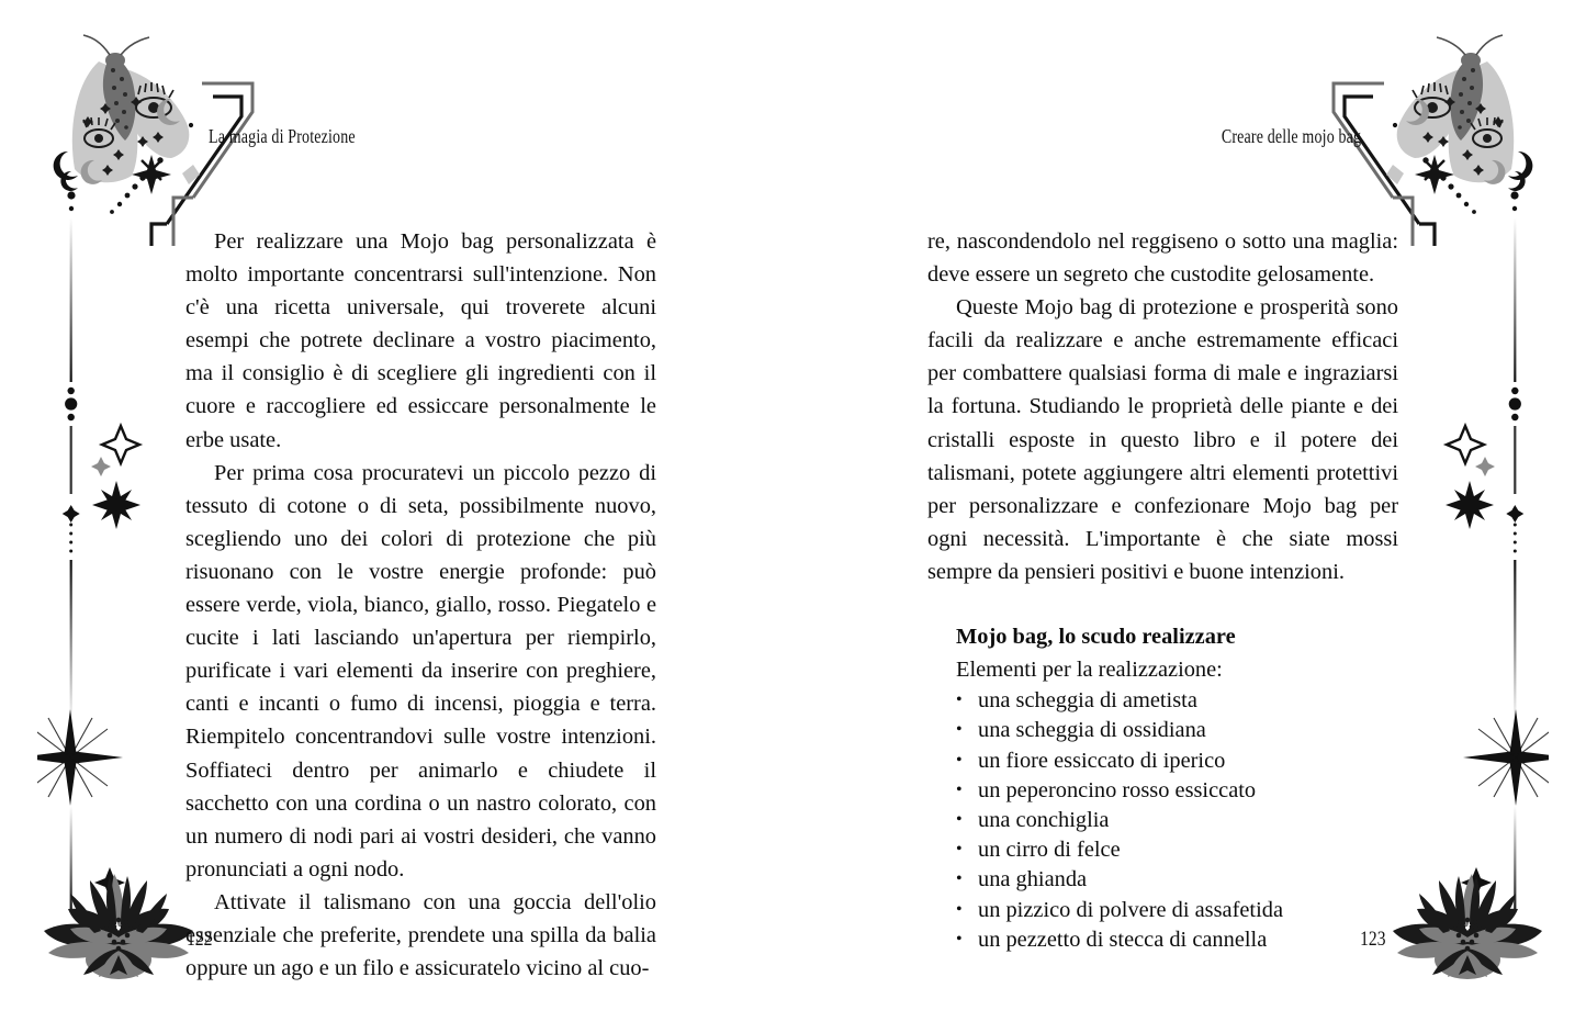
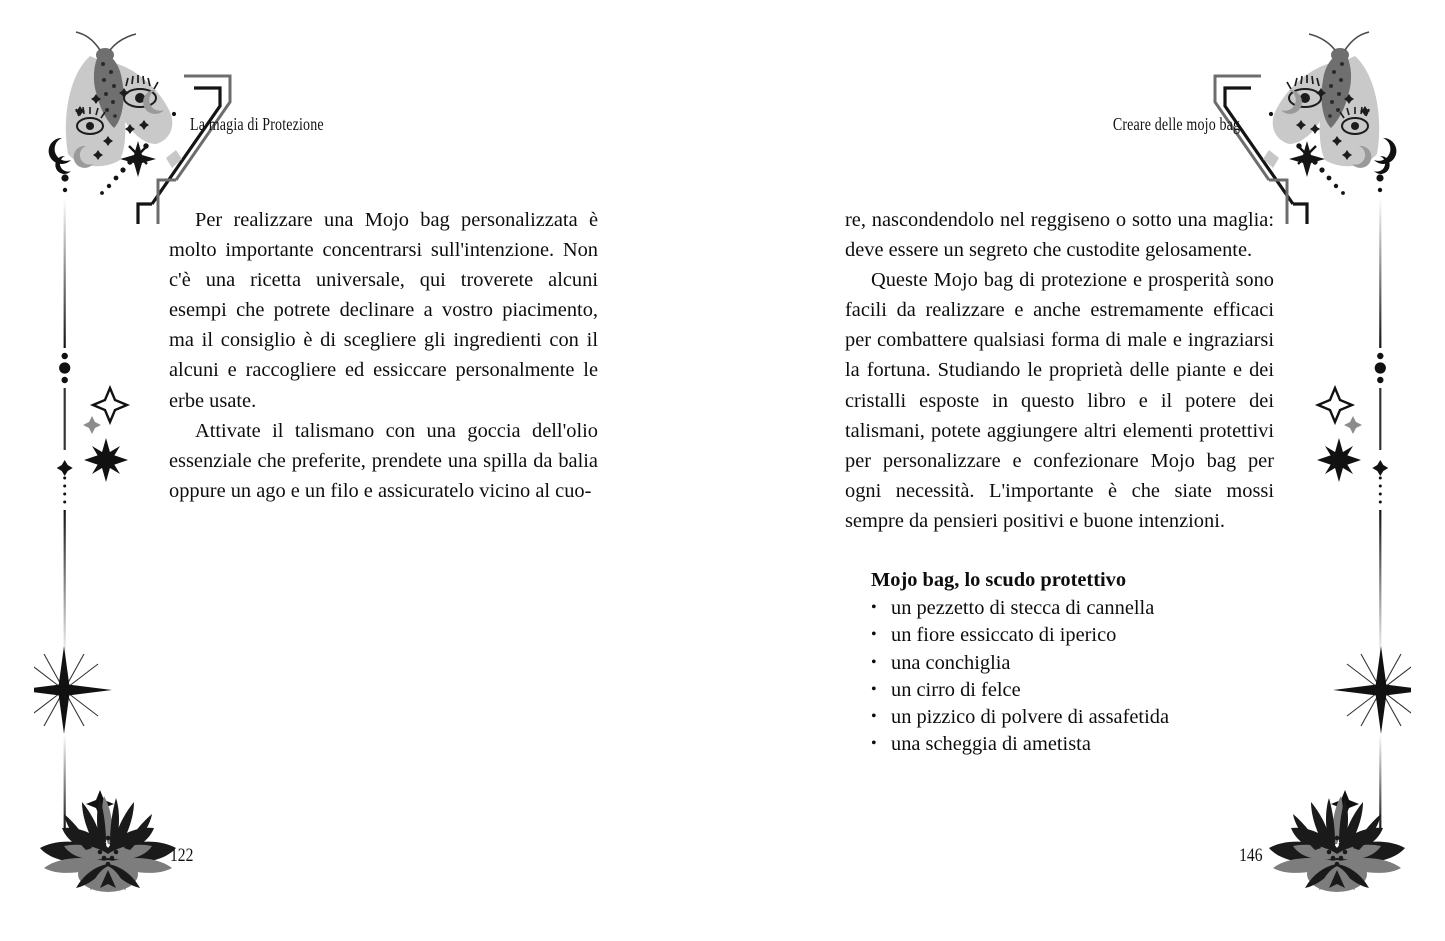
  La magia di Protezione
- Per realizzare una Mojo bag personalizzata è molto importante concentrarsi sull'intenzione. Non c'è una ricetta universale, qui troverete alcuni esempi che potrete declinare a vostro piacimento, ma il consiglio è di scegliere gli ingredienti con il cuore e raccogliere ed essiccare personalmente le erbe usate.
+ Per realizzare una Mojo bag personalizzata è molto importante concentrarsi sull'intenzione. Non c'è una ricetta universale, qui troverete alcuni esempi che potrete declinare a vostro piacimento, ma il consiglio è di scegliere gli ingredienti con il alcuni e raccogliere ed essiccare personalmente le erbe usate.
- Per prima cosa procuratevi un piccolo pezzo di tessuto di cotone o di seta, possibilmente nuovo, scegliendo uno dei colori di protezione che più risuonano con le vostre energie profonde: può essere verde, viola, bianco, giallo, rosso. Piegatelo e cucite i lati lasciando un'apertura per riempirlo, purificate i vari elementi da inserire con preghiere, canti e incanti o fumo di incensi, pioggia e terra. Riempitelo concentrandovi sulle vostre intenzioni. Soffiateci dentro per animarlo e chiudete il sacchetto con una cordina o un nastro colorato, con un numero di nodi pari ai vostri desideri, che vanno pronunciati a ogni nodo.
  Attivate il talismano con una goccia dell'olio essenziale che preferite, prendete una spilla da balia oppure un ago e un filo e assicuratelo vicino al cuo-
  122
  Creare delle mojo bag
  re, nascondendolo nel reggiseno o sotto una maglia: deve essere un segreto che custodite gelosamente.
  Queste Mojo bag di protezione e prosperità sono facili da realizzare e anche estremamente efficaci per combattere qualsiasi forma di male e ingraziarsi la fortuna. Studiando le proprietà delle piante e dei cristalli esposte in questo libro e il potere dei talismani, potete aggiungere altri elementi protettivi per personalizzare e confezionare Mojo bag per ogni necessità. L'importante è che siate mossi sempre da pensieri positivi e buone intenzioni.
- Mojo bag, lo scudo realizzare
+ Mojo bag, lo scudo protettivo
- Elementi per la realizzazione:
- una scheggia di ametista
+ un pezzetto di stecca di cannella
- una scheggia di ossidiana
  un fiore essiccato di iperico
- un peperoncino rosso essiccato
  una conchiglia
  un cirro di felce
- una ghianda
  un pizzico di polvere di assafetida
- un pezzetto di stecca di cannella
+ una scheggia di ametista
- 123
+ 146
